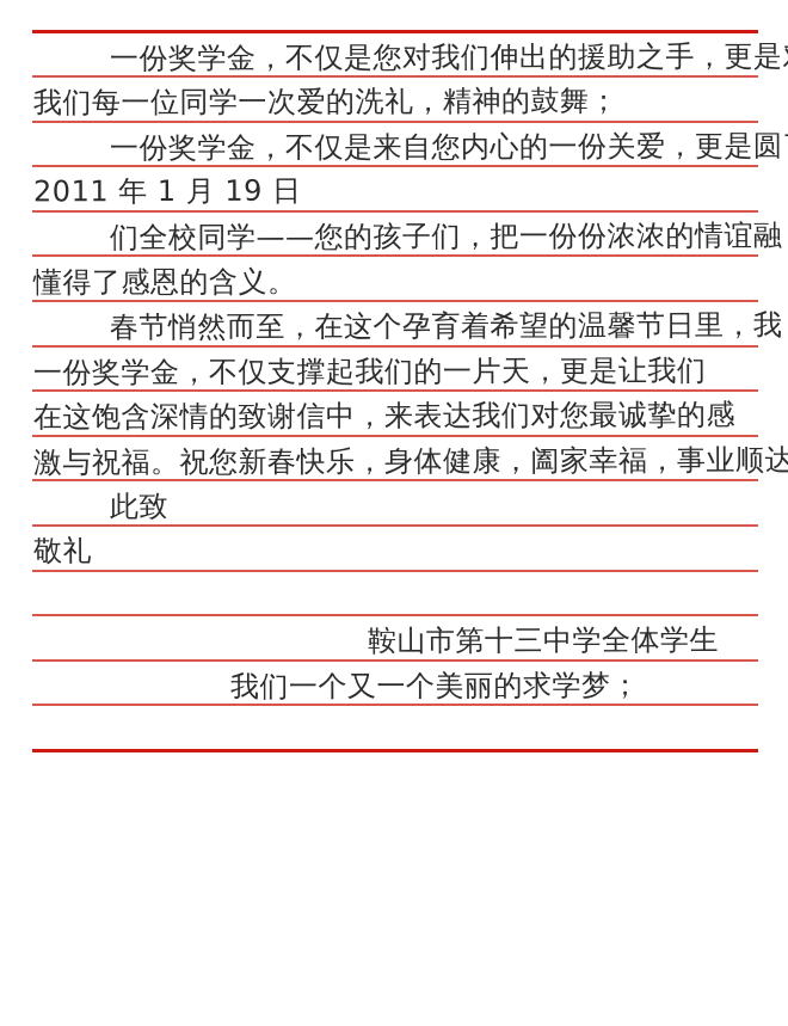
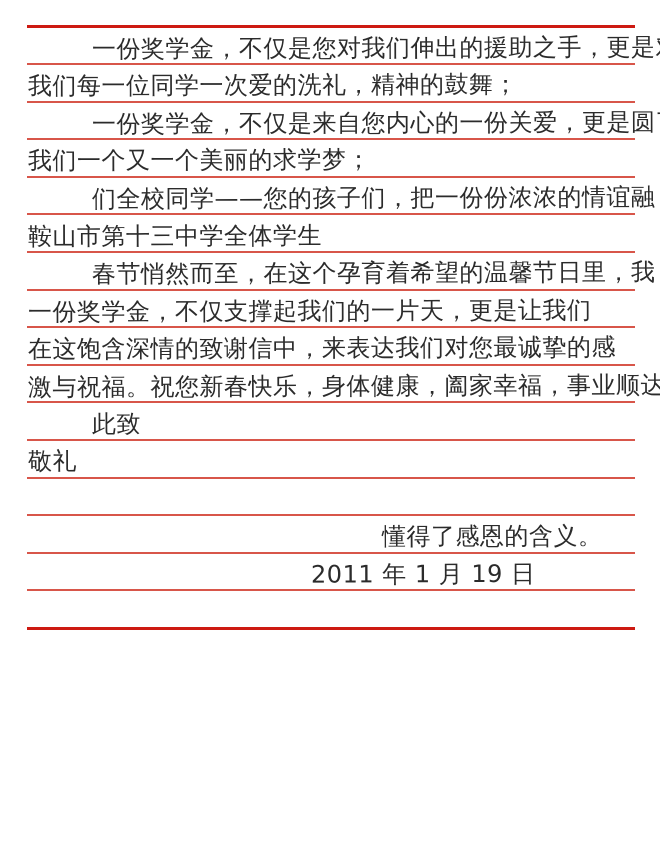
  一份奖学金，不仅是您对我们伸出的援助之手，更是
  我们每一位同学一次爱的洗礼，精神的鼓舞；
  一份奖学金，不仅是来自您内心的一份关爱，更是圆
- 2011 年 1 月 19 日
+ 我们一个又一个美丽的求学梦；
  们全校同学——您的孩子们，把一份份浓浓的情谊融
- 懂得了感恩的含义。
+ 鞍山市第十三中学全体学生
  春节悄然而至，在这个孕育着希望的温馨节日里，我
  一份奖学金，不仅支撑起我们的一片天，更是让我们
  在这饱含深情的致谢信中，来表达我们对您最诚挚的感
  激与祝福。祝您新春快乐，身体健康，阖家幸福，事业顺达
  此致
  敬礼
- 鞍山市第十三中学全体学生
+ 懂得了感恩的含义。
- 我们一个又一个美丽的求学梦；
+ 2011 年 1 月 19 日
